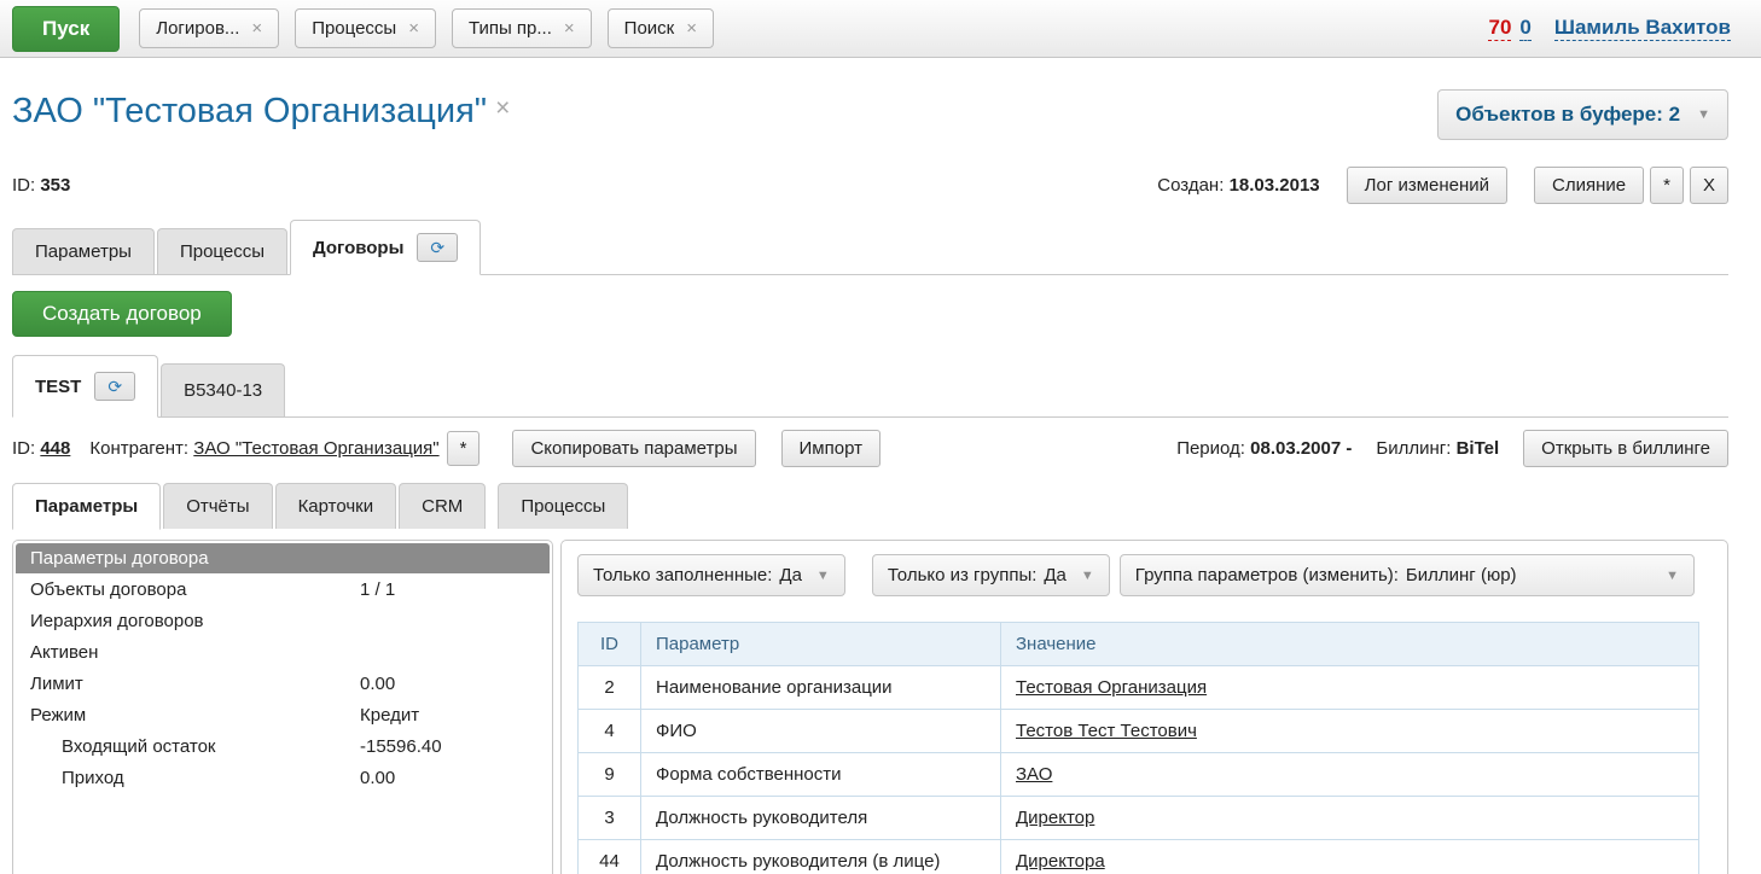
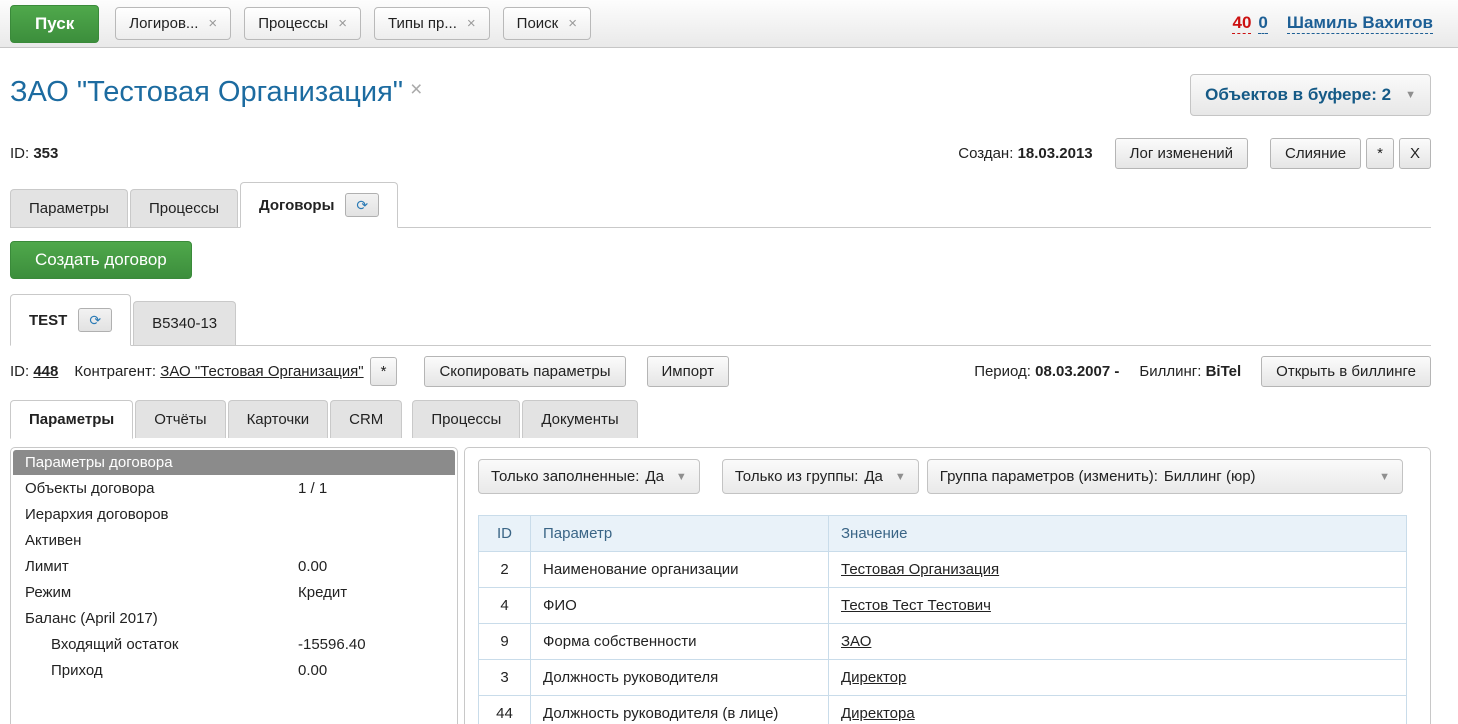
  Пуск
  Логиров...
  ×
  Процессы
  ×
  Типы пр...
  ×
  Поиск
  ×
- 70
+ 40
  0
  Шамиль Вахитов
  ЗАО "Тестовая Организация"
  ×
  Объектов в буфере: 2
  ▼
  ID:
  353
  Создан:
  18.03.2013
  Лог изменений
  Слияние
  *
  X
  Параметры
  Процессы
  Договоры
  ⟳
  Создать договор
  TEST
  ⟳
  B5340-13
  ID:
  448
  Контрагент:
  ЗАО "Тестовая Организация"
  *
  Скопировать параметры
  Импорт
  Период: 08.03.2007 -
  Биллинг: BiTel
  Открыть в биллинге
  Параметры
  Отчёты
  Карточки
  CRM
  Процессы
+ Документы
  Параметры договора
  Объекты договора
  1 / 1
  Иерархия договоров
  Активен
  Лимит
  0.00
  Режим
  Кредит
+ Баланс (April 2017)
  Входящий остаток
  -15596.40
  Приход
  0.00
  Только заполненные:
  Да
  ▼
  Только из группы:
  Да
  ▼
  Группа параметров (изменить):
  Биллинг (юр)
  ▼
  ID	Параметр	Значение
  2	Наименование организации	Тестовая Организация
  4	ФИО	Тестов Тест Тестович
  9	Форма собственности	ЗАО
  3	Должность руководителя	Директор
  44	Должность руководителя (в лице)	Директора
